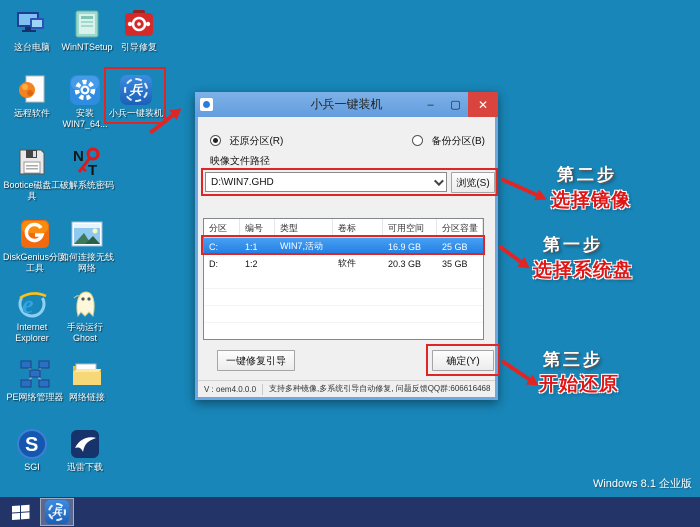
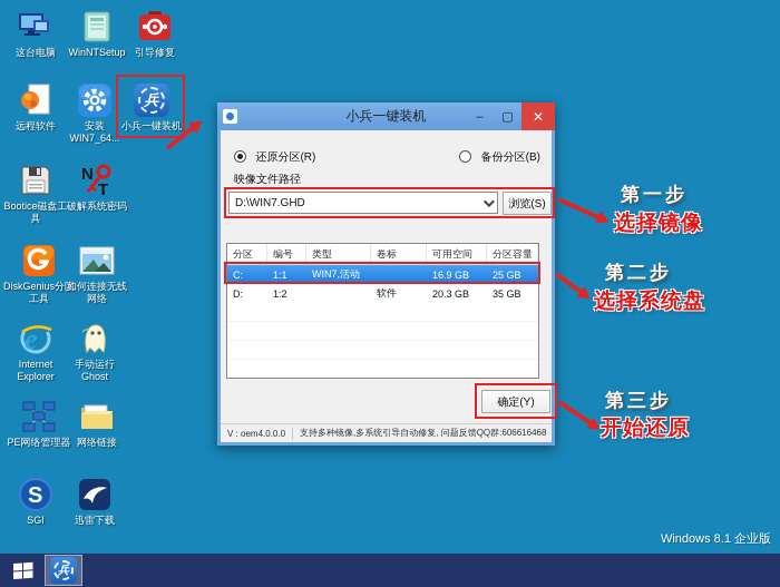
  这台电脑
  WinNTSetup
  引导修复
  远程软件
  安装 WIN7_64...
  兵
  小兵一键装机
  Bootice磁盘工具
  N
  T
  破解系统密码
  DiskGenius分区工具
  如何连接无线网络
  e
  Internet Explorer
  手动运行 Ghost
  PE网络管理器
  网络链接
  S
  SGI
  迅雷下载
  小兵一键装机
  –
  ▢
  ✕
  还原分区(R)
  备份分区(B)
  映像文件路径
  D:\WIN7.GHD
  浏览(S)
  分区
  编号
  类型
  卷标
  可用空间
  分区容量
  C:
  1:1
  WIN7,活动
  16.9 GB
  25 GB
  D:
  1:2
  软件
  20.3 GB
  35 GB
- 一键修复引导
  确定(Y)
  V : oem4.0.0.0
  支持多种镜像,多系统引导自动修复, 问题反馈QQ群:606616468
- 第二步
+ 第一步
  选择镜像
- 第一步
+ 第二步
  选择系统盘
  第三步
  开始还原
  Windows 8.1 企业版
  兵
